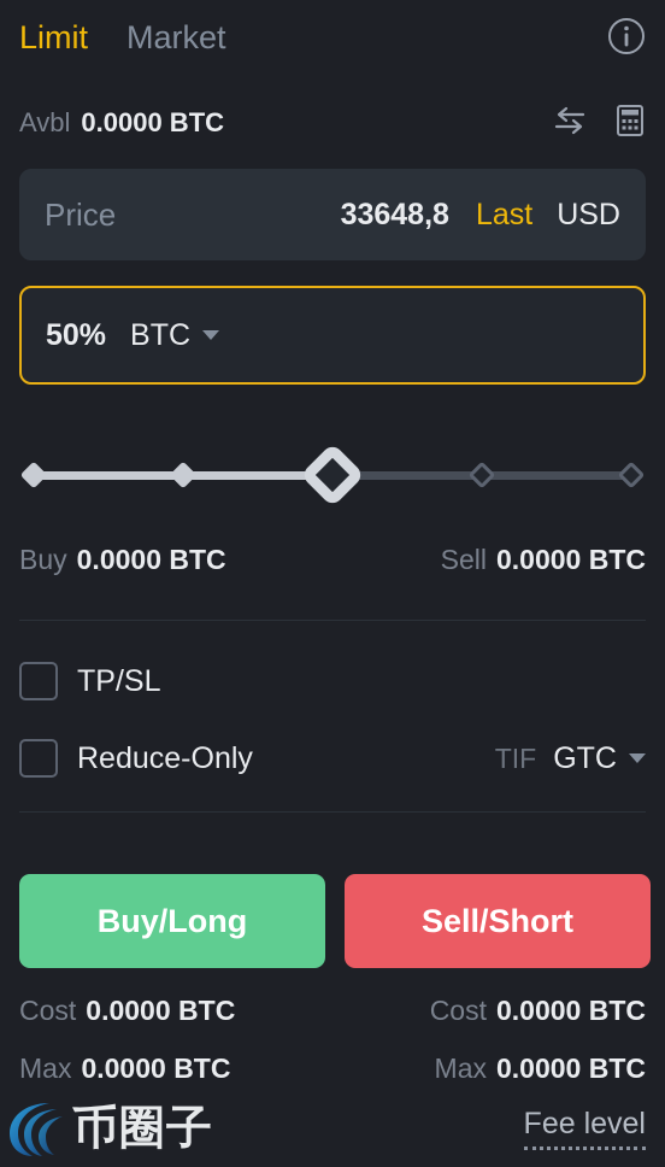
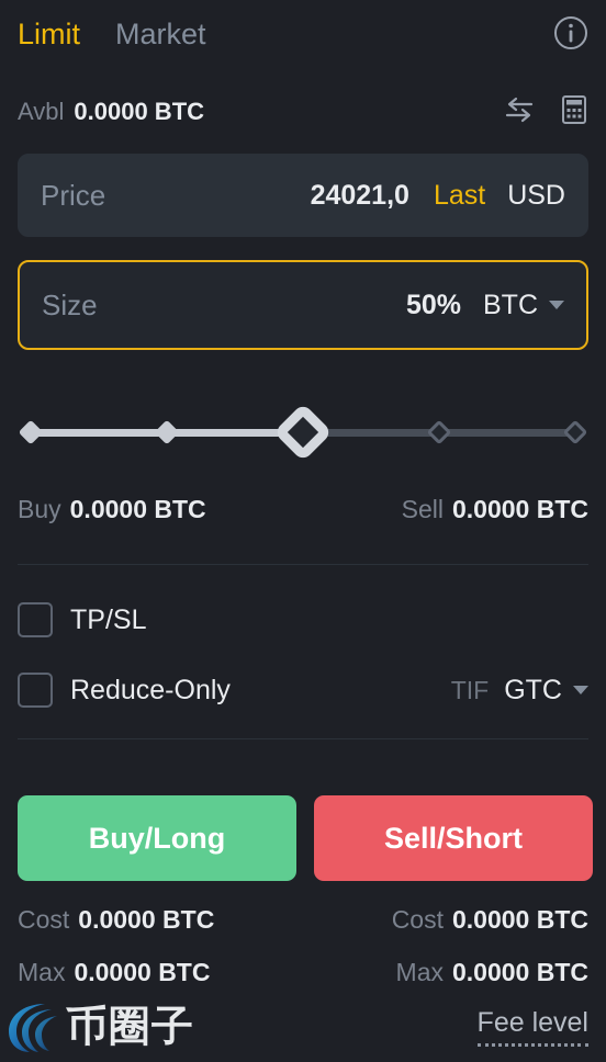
  Limit
  Market
  Avbl
  0.0000 BTC
  Price
- 33648,8
+ 24021,0
  Last
  USD
+ Size
  50%
  BTC
  Buy
  0.0000 BTC
  Sell
  0.0000 BTC
  TP/SL
  Reduce-Only
  TIF
  GTC
  Buy/Long
  Sell/Short
  Cost
  0.0000 BTC
  Cost
  0.0000 BTC
  Max
  0.0000 BTC
  Max
  0.0000 BTC
  币圈子
  Fee level
